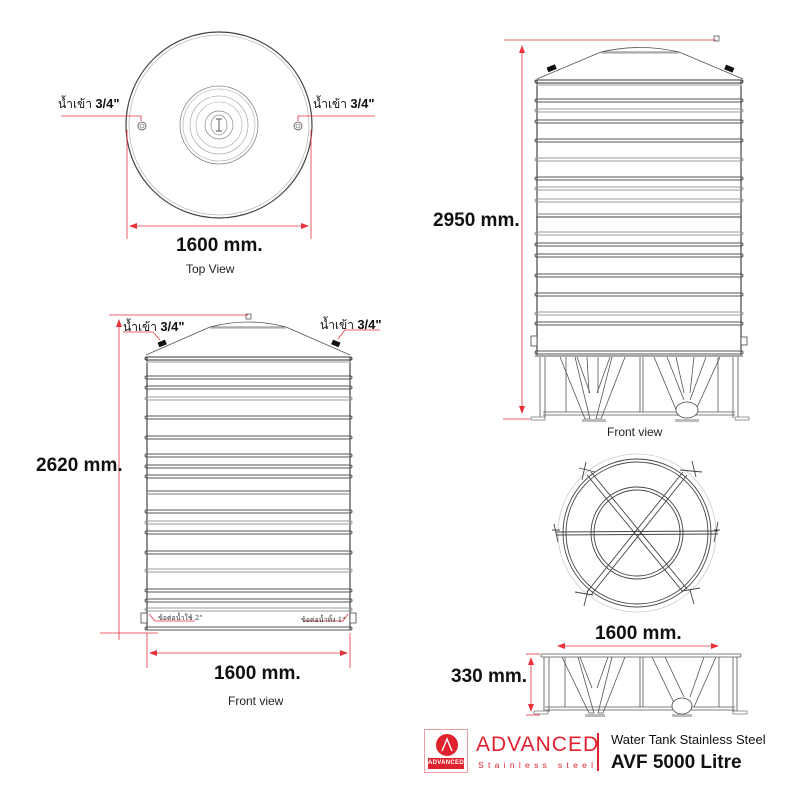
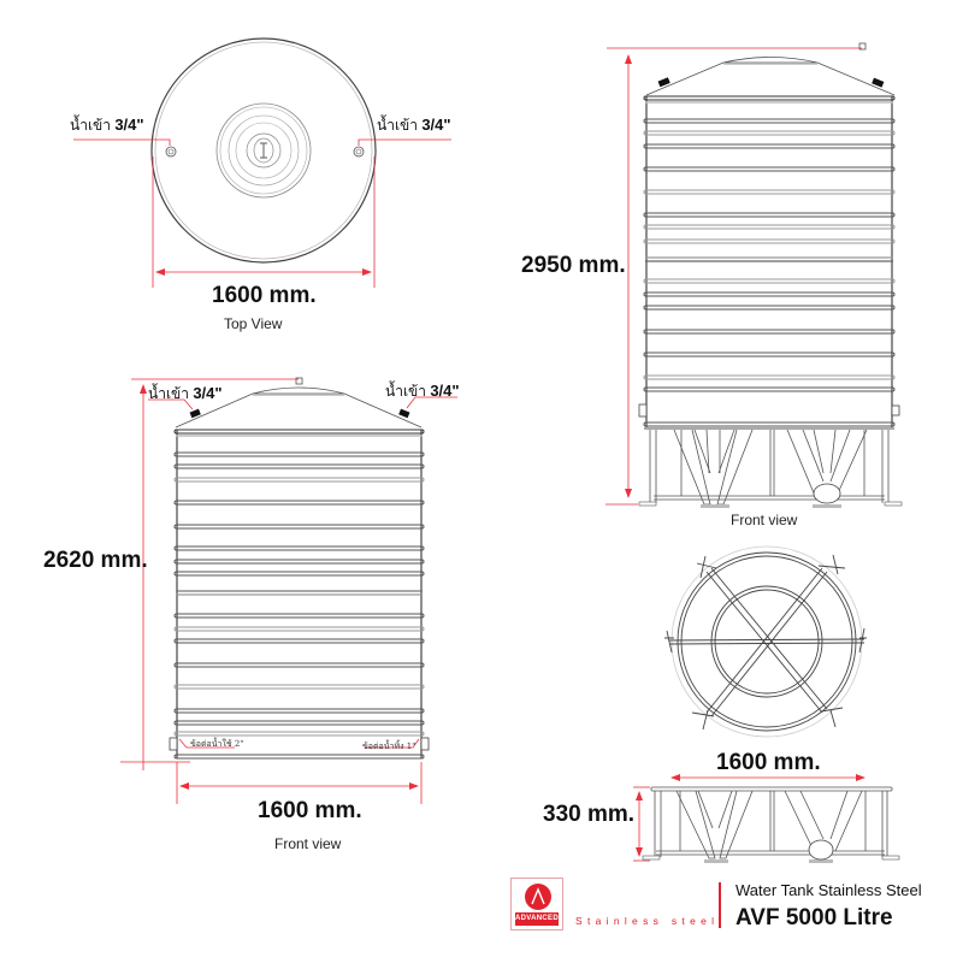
  น้ำเข้า 3/4"
  น้ำเข้า 3/4"
  1600 mm.
  Top View
  น้ำเข้า 3/4"
  น้ำเข้า 3/4"
  2620 mm.
  ข้อต่อน้ำใช้ 2"
  ข้อต่อน้ำทิ้ง 1"
  1600 mm.
  Front view
  2950 mm.
  Front view
  1600 mm.
  330 mm.
- ADVANCED
  Stainless steel
  Water Tank Stainless Steel
  AVF 5000 Litre
